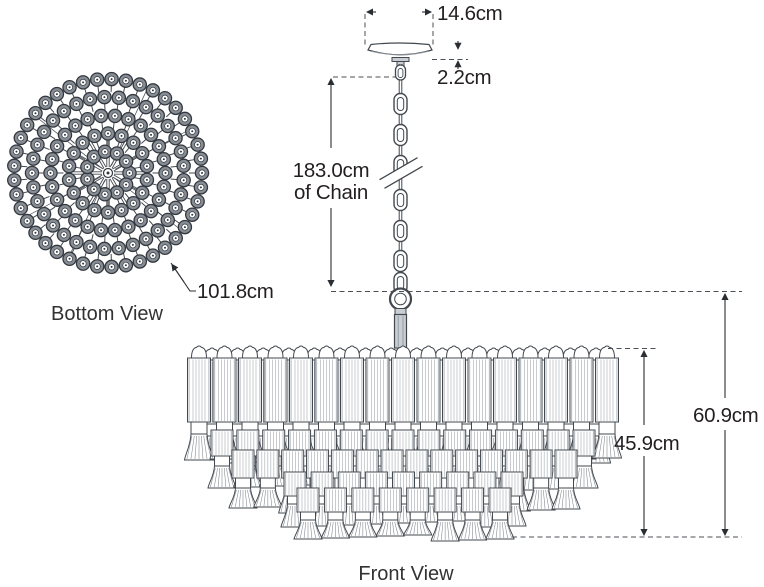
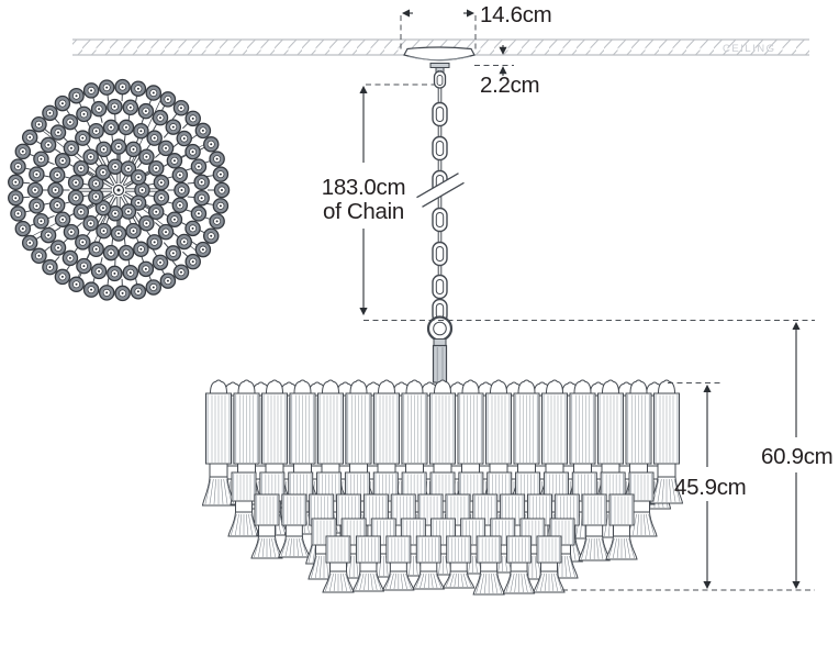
+ CEILING
  14.6cm
  2.2cm
  183.0cm
  of Chain
  45.9cm
  60.9cm
- 101.8cm
- Bottom View
- Front View
